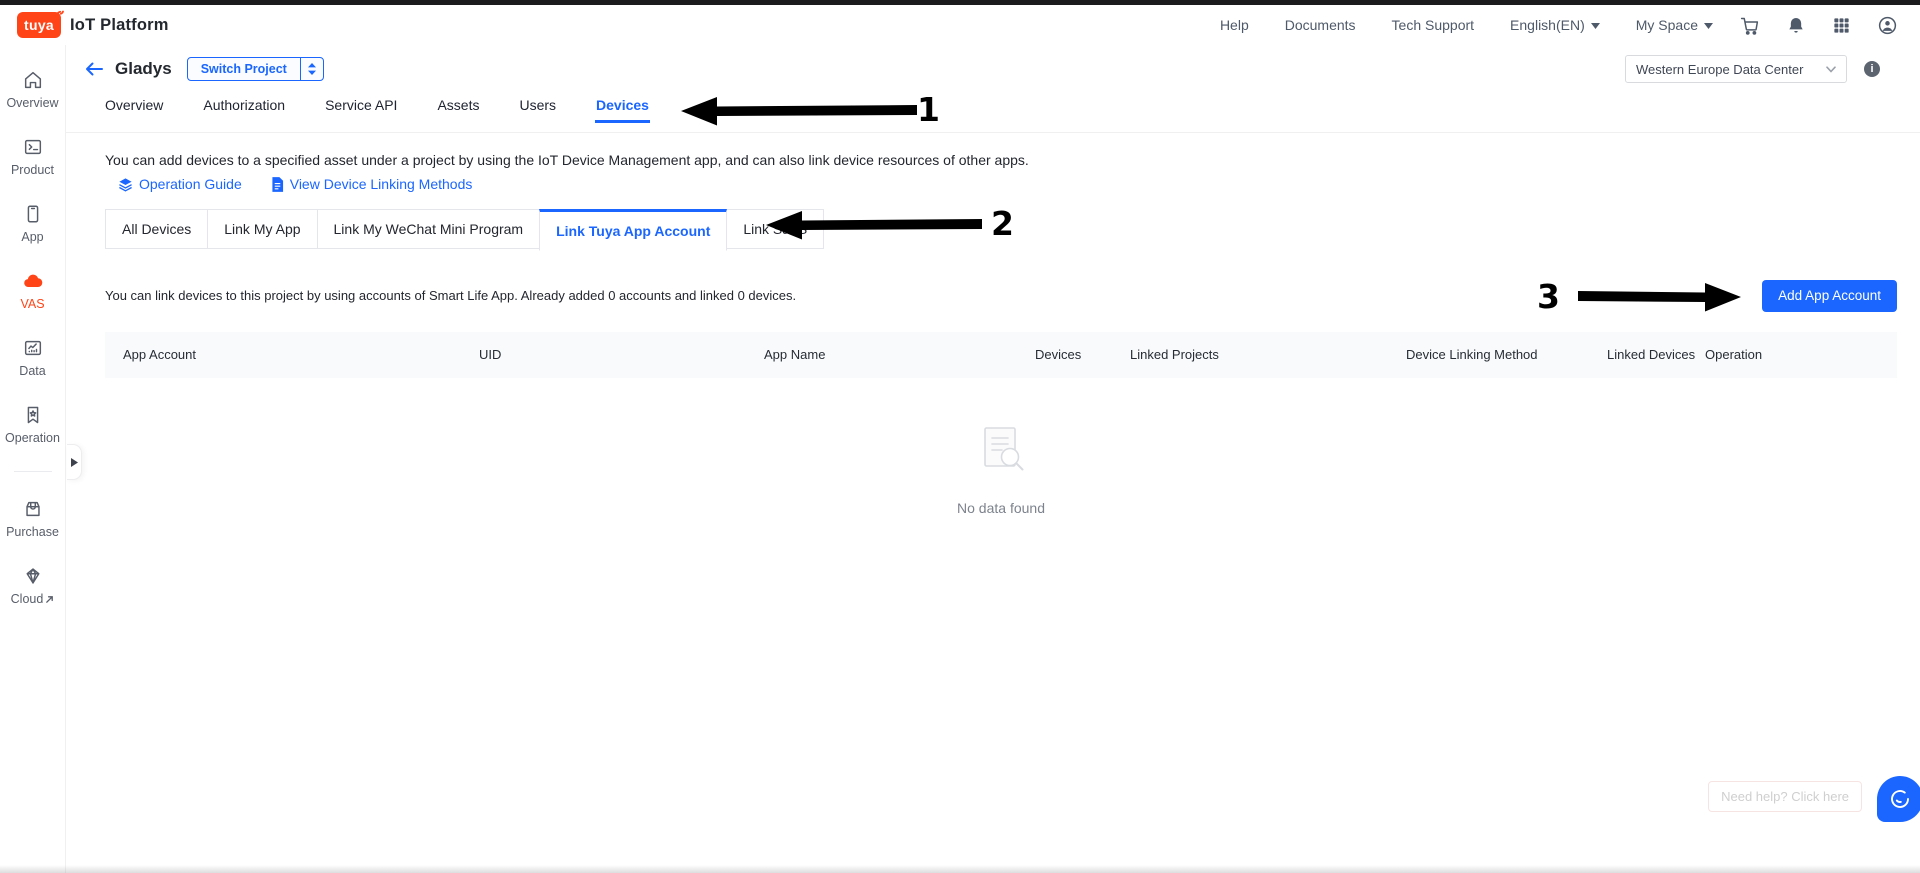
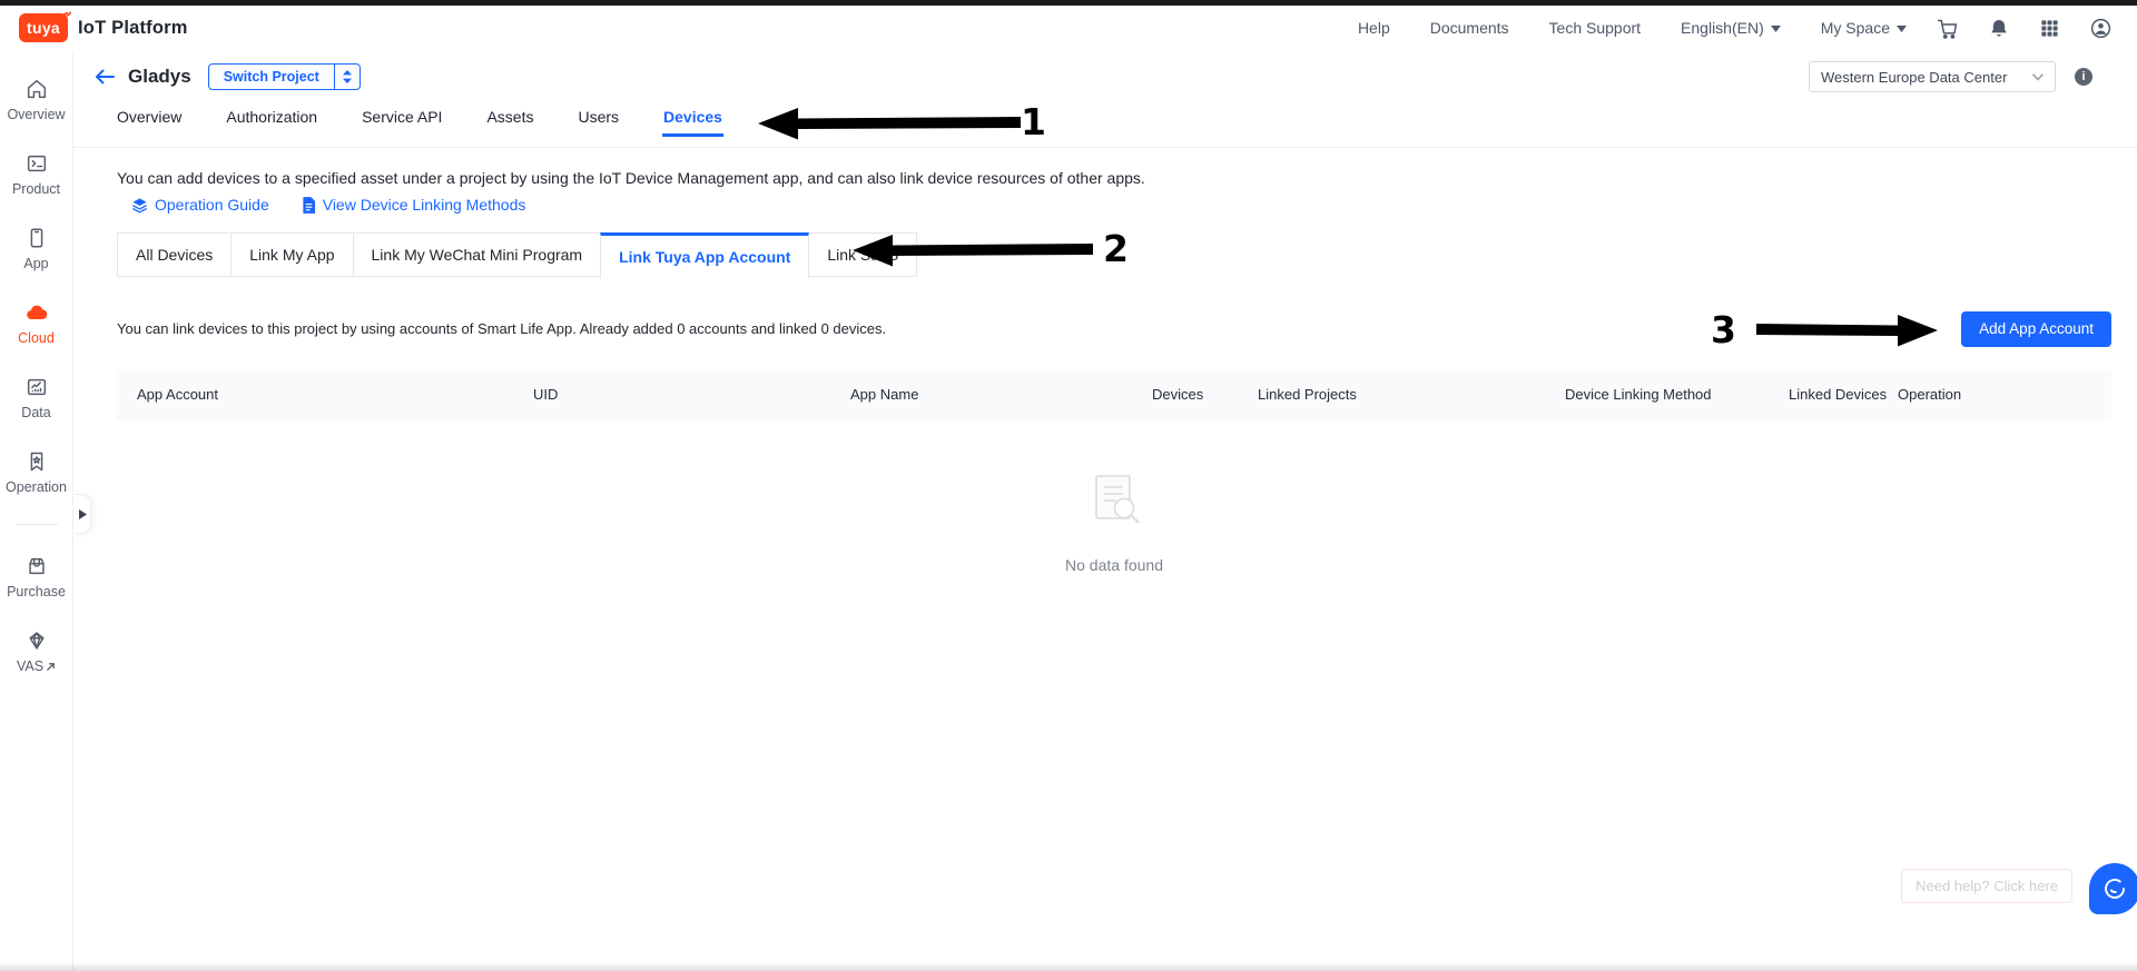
  tuya
  IoT Platform
  Help
  Documents
  Tech Support
  English(EN)
  My Space
  Overview
  Product
  App
- VAS
+ Cloud
  Data
  Operation
  Purchase
- Cloud
+ VAS
  Gladys
  Switch Project
  Western Europe Data Center
  i
  Overview
  Authorization
  Service API
  Assets
  Users
  Devices
  You can add devices to a specified asset under a project by using the IoT Device Management app, and can also link device resources of other apps.
  Operation Guide
  View Device Linking Methods
  All Devices
  Link My App
  Link My WeChat Mini Program
  Link Tuya App Account
  You can link devices to this project by using accounts of Smart Life App. Already added 0 accounts and linked 0 devices.
  Add App Account
  App Account
  UID
  App Name
  Devices
  Linked Projects
  Device Linking Method
  Linked Devices
  Operation
  No data found
  1
  2
  3
  Need help? Click here
